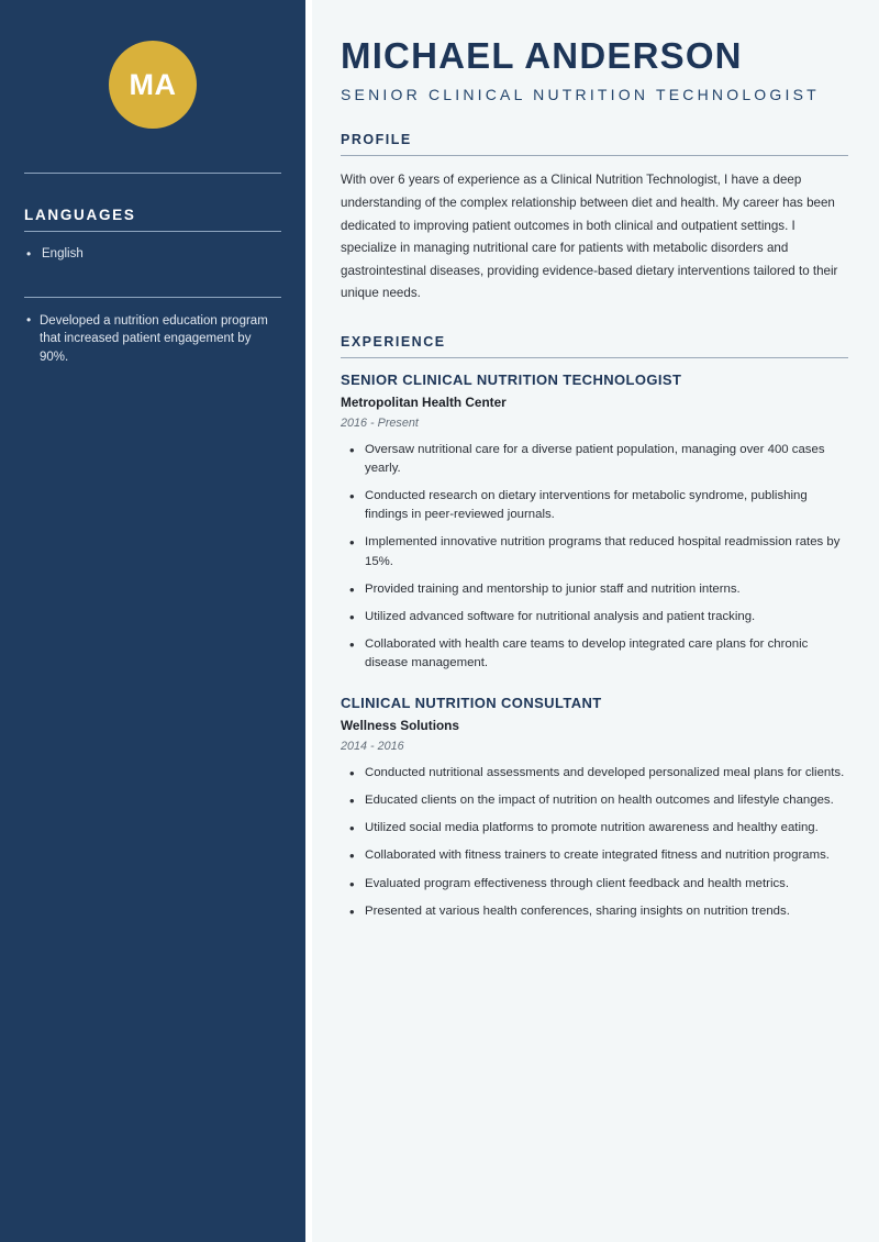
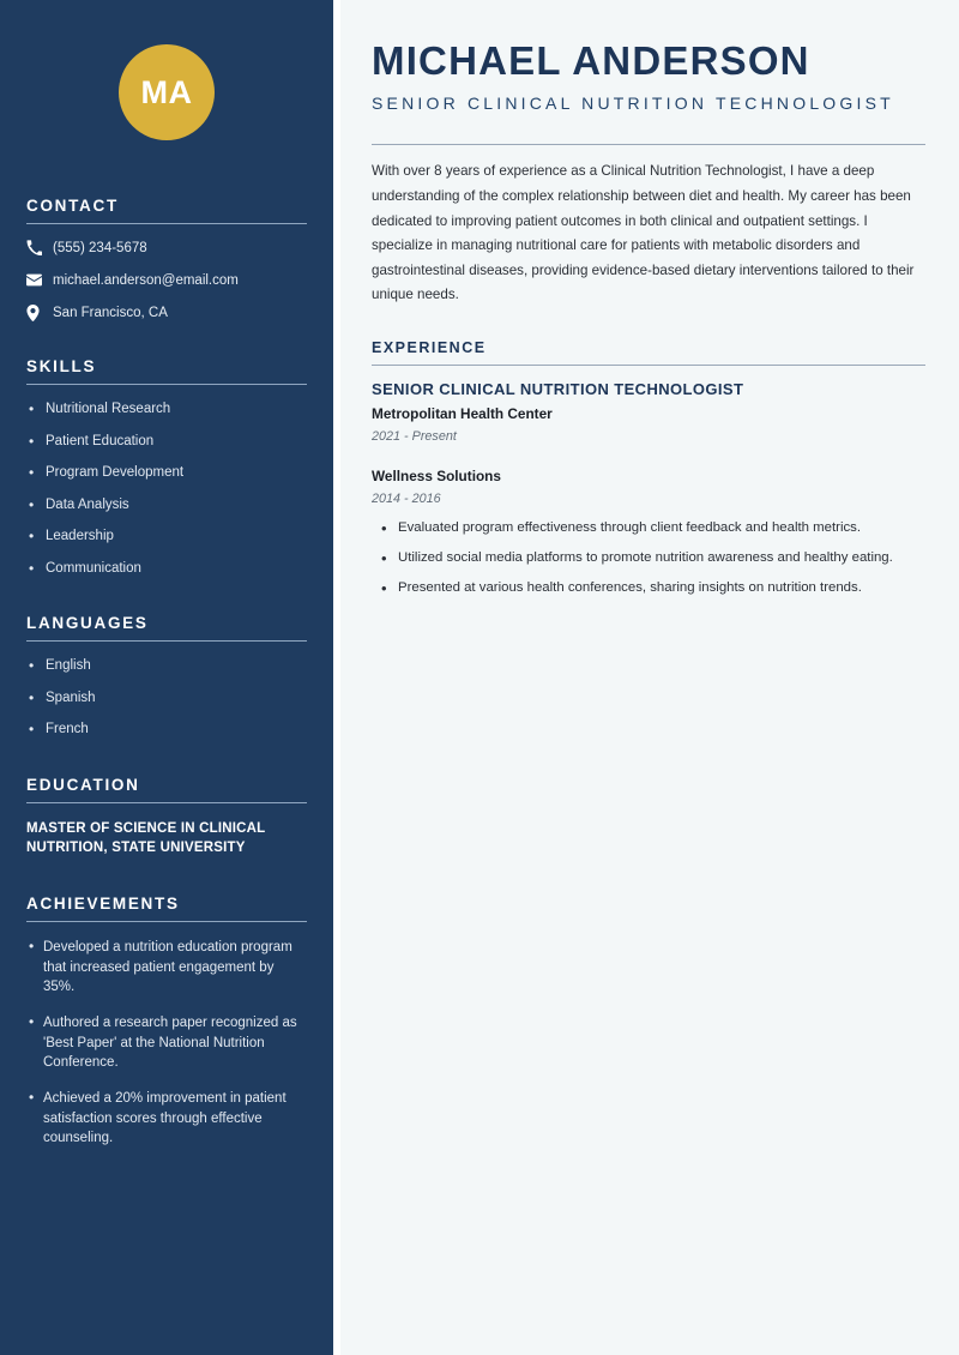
  MA
+ CONTACT
+ (555) 234-5678
+ michael.anderson@email.com
+ San Francisco, CA
+ SKILLS
+ Nutritional Research
+ Patient Education
+ Program Development
+ Data Analysis
+ Leadership
+ Communication
  LANGUAGES
  English
+ Spanish
+ French
+ EDUCATION
+ MASTER OF SCIENCE IN CLINICAL NUTRITION, STATE UNIVERSITY
+ ACHIEVEMENTS
- Developed a nutrition education program that increased patient engagement by 90%.
+ Developed a nutrition education program that increased patient engagement by 35%.
+ Authored a research paper recognized as 'Best Paper' at the National Nutrition Conference.
+ Achieved a 20% improvement in patient satisfaction scores through effective counseling.
  MICHAEL ANDERSON
  SENIOR CLINICAL NUTRITION TECHNOLOGIST
- PROFILE
- With over 6 years of experience as a Clinical Nutrition Technologist, I have a deep understanding of the complex relationship between diet and health. My career has been dedicated to improving patient outcomes in both clinical and outpatient settings. I specialize in managing nutritional care for patients with metabolic disorders and gastrointestinal diseases, providing evidence-based dietary interventions tailored to their unique needs.
+ With over 8 years of experience as a Clinical Nutrition Technologist, I have a deep understanding of the complex relationship between diet and health. My career has been dedicated to improving patient outcomes in both clinical and outpatient settings. I specialize in managing nutritional care for patients with metabolic disorders and gastrointestinal diseases, providing evidence-based dietary interventions tailored to their unique needs.
  EXPERIENCE
  SENIOR CLINICAL NUTRITION TECHNOLOGIST
  Metropolitan Health Center
- 2016 - Present
+ 2021 - Present
- Oversaw nutritional care for a diverse patient population, managing over 400 cases yearly.
- Conducted research on dietary interventions for metabolic syndrome, publishing findings in peer-reviewed journals.
- Implemented innovative nutrition programs that reduced hospital readmission rates by 15%.
- Provided training and mentorship to junior staff and nutrition interns.
- Utilized advanced software for nutritional analysis and patient tracking.
- Collaborated with health care teams to develop integrated care plans for chronic disease management.
- CLINICAL NUTRITION CONSULTANT
  Wellness Solutions
  2014 - 2016
- Conducted nutritional assessments and developed personalized meal plans for clients.
- Educated clients on the impact of nutrition on health outcomes and lifestyle changes.
- Utilized social media platforms to promote nutrition awareness and healthy eating.
+ Evaluated program effectiveness through client feedback and health metrics.
- Collaborated with fitness trainers to create integrated fitness and nutrition programs.
- Evaluated program effectiveness through client feedback and health metrics.
+ Utilized social media platforms to promote nutrition awareness and healthy eating.
  Presented at various health conferences, sharing insights on nutrition trends.
